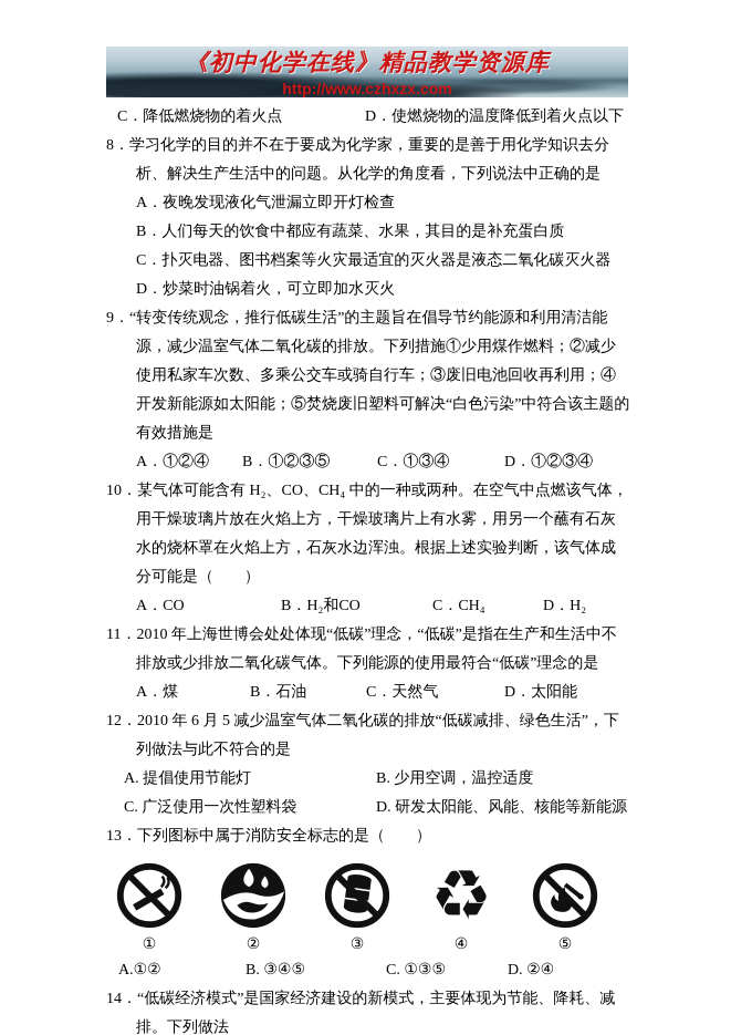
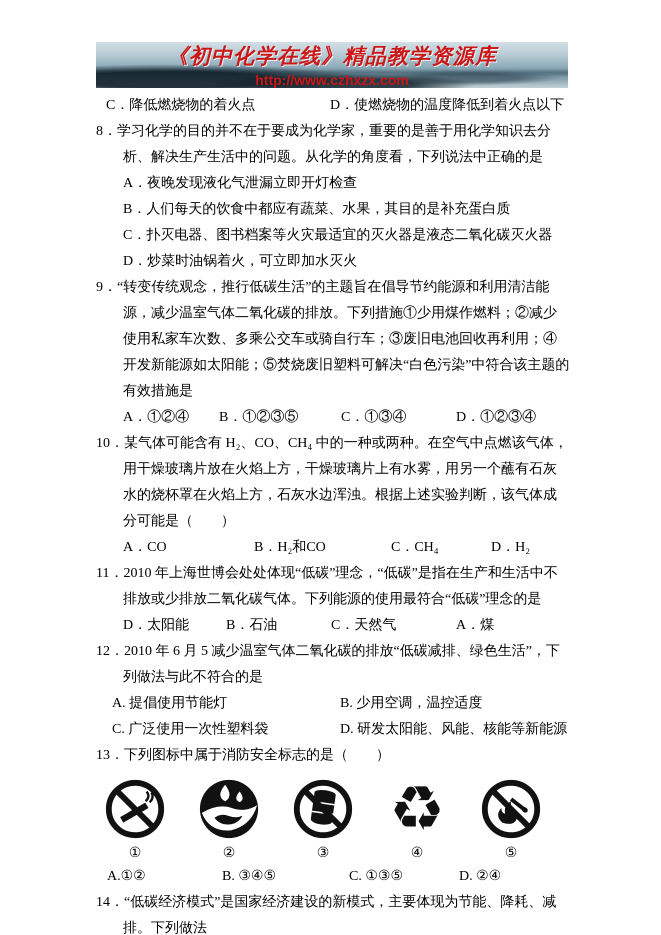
  《初中化学在线》精品教学资源库
  http://www.czhxzx.com
  C．降低燃烧物的着火点
  D．使燃烧物的温度降低到着火点以下
  8．学习化学的目的并不在于要成为化学家，重要的是善于用化学知识去分析、解决生产生活中的问题。从化学的角度看，下列说法中正确的是
  A．夜晚发现液化气泄漏立即开灯检查
  B．人们每天的饮食中都应有蔬菜、水果，其目的是补充蛋白质
  C．扑灭电器、图书档案等火灾最适宜的灭火器是液态二氧化碳灭火器
  D．炒菜时油锅着火，可立即加水灭火
  9．“转变传统观念，推行低碳生活”的主题旨在倡导节约能源和利用清洁能源，减少温室气体二氧化碳的排放。下列措施①少用煤作燃料；②减少使用私家车次数、多乘公交车或骑自行车；③废旧电池回收再利用；④开发新能源如太阳能；⑤焚烧废旧塑料可解决“白色污染”中符合该主题的有效措施是
  A．①②④
  B．①②③⑤
  C．①③④
  D．①②③④
  10．某气体可能含有 H₂、CO、CH₄ 中的一种或两种。在空气中点燃该气体，用干燥玻璃片放在火焰上方，干燥玻璃片上有水雾，用另一个蘸有石灰水的烧杯罩在火焰上方，石灰水边浑浊。根据上述实验判断，该气体成分可能是（ ）
  A．CO
  B．H₂和CO
  C．CH₄
  D．H₂
  11．2010 年上海世博会处处体现“低碳”理念，“低碳”是指在生产和生活中不排放或少排放二氧化碳气体。下列能源的使用最符合“低碳”理念的是
- A．煤
+ D．太阳能
  B．石油
  C．天然气
- D．太阳能
+ A．煤
  12．2010 年 6 月 5 减少温室气体二氧化碳的排放“低碳减排、绿色生活”，下列做法与此不符合的是
  A. 提倡使用节能灯
  B. 少用空调，温控适度
  C. 广泛使用一次性塑料袋
  D. 研发太阳能、风能、核能等新能源
  13．下列图标中属于消防安全标志的是（ ）
  ①
  ②
  ③
  ♻
  ④
  ⑤
  A.①②
  B. ③④⑤
  C. ①③⑤
  D. ②④
  14．“低碳经济模式”是国家经济建设的新模式，主要体现为节能、降耗、减排。下列做法
